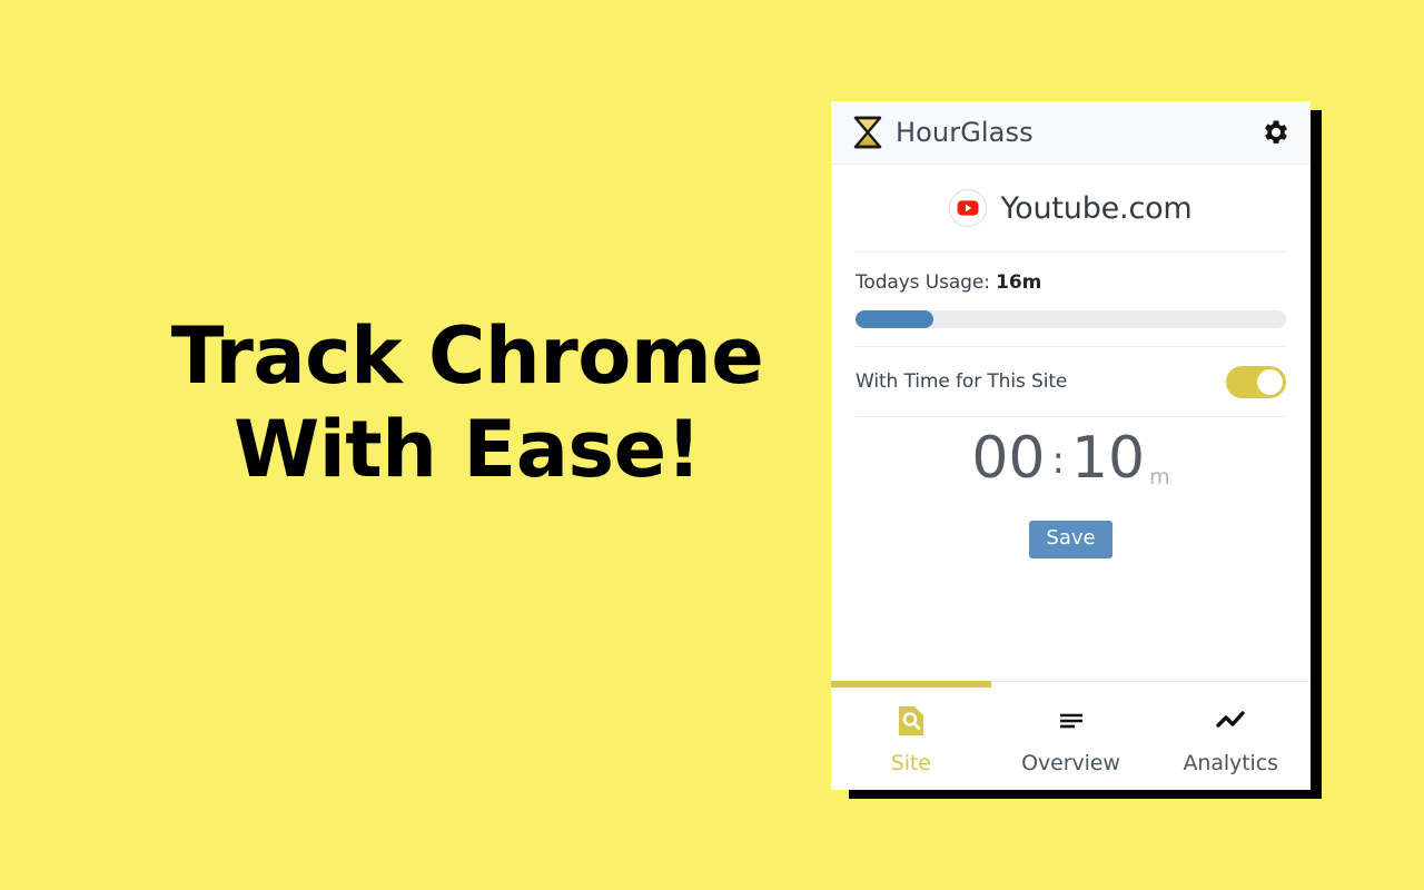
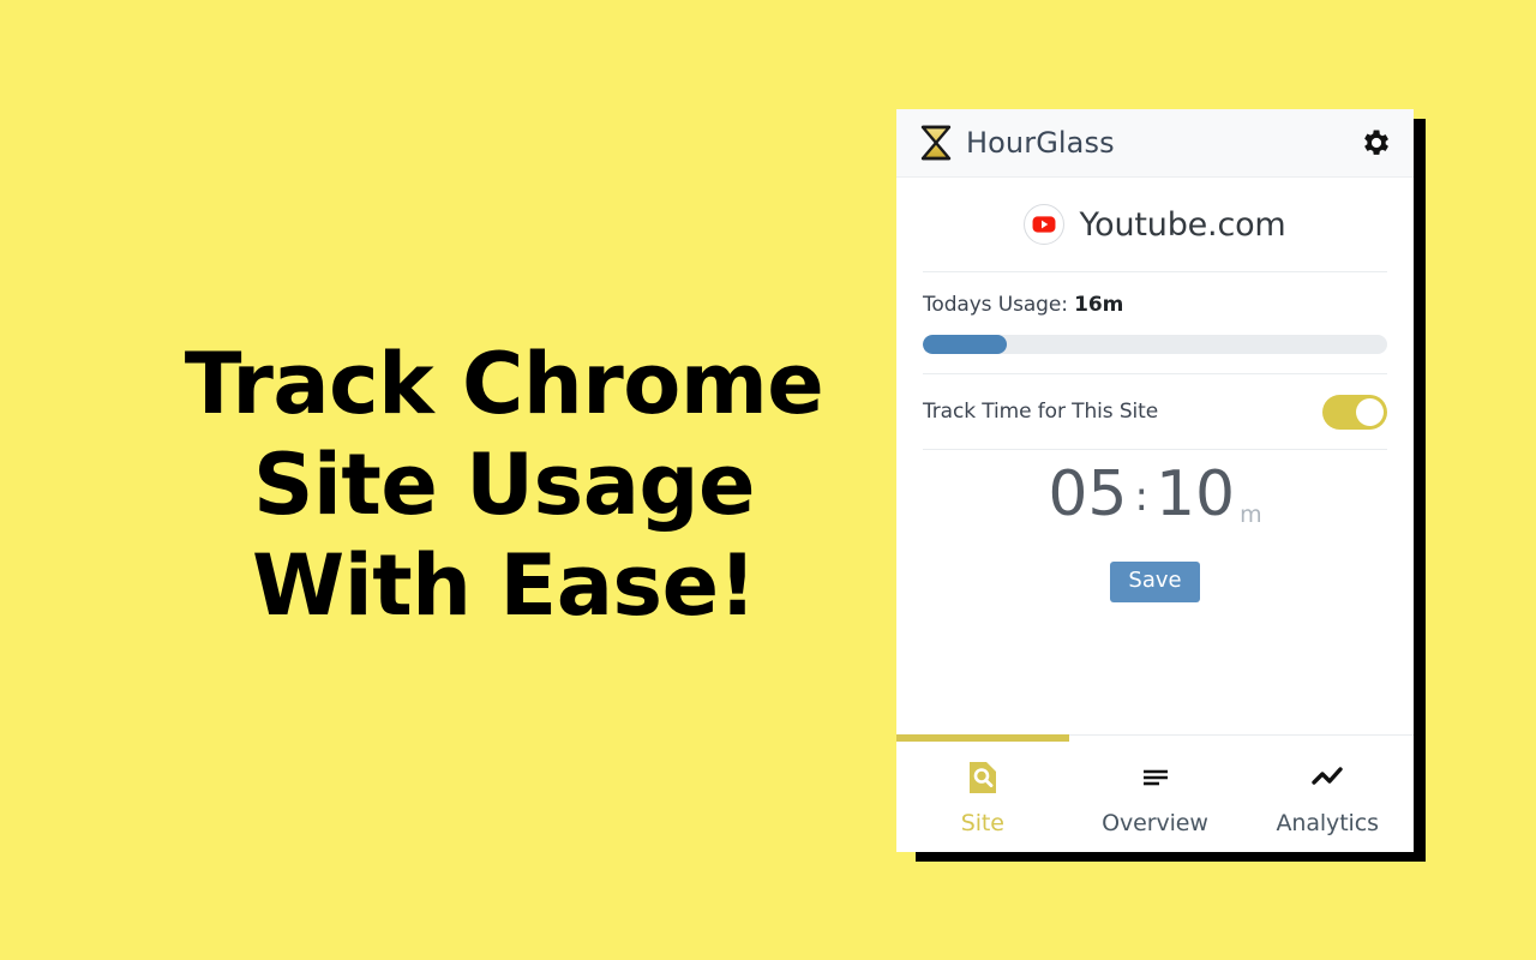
  Track Chrome
+ Site Usage
  With Ease!
  HourGlass
  Youtube.com
  Todays Usage: 16m
- With Time for This Site
+ Track Time for This Site
- 00 : 10 m
+ 05 : 10 m
  Save
  Site
  Overview
  Analytics
